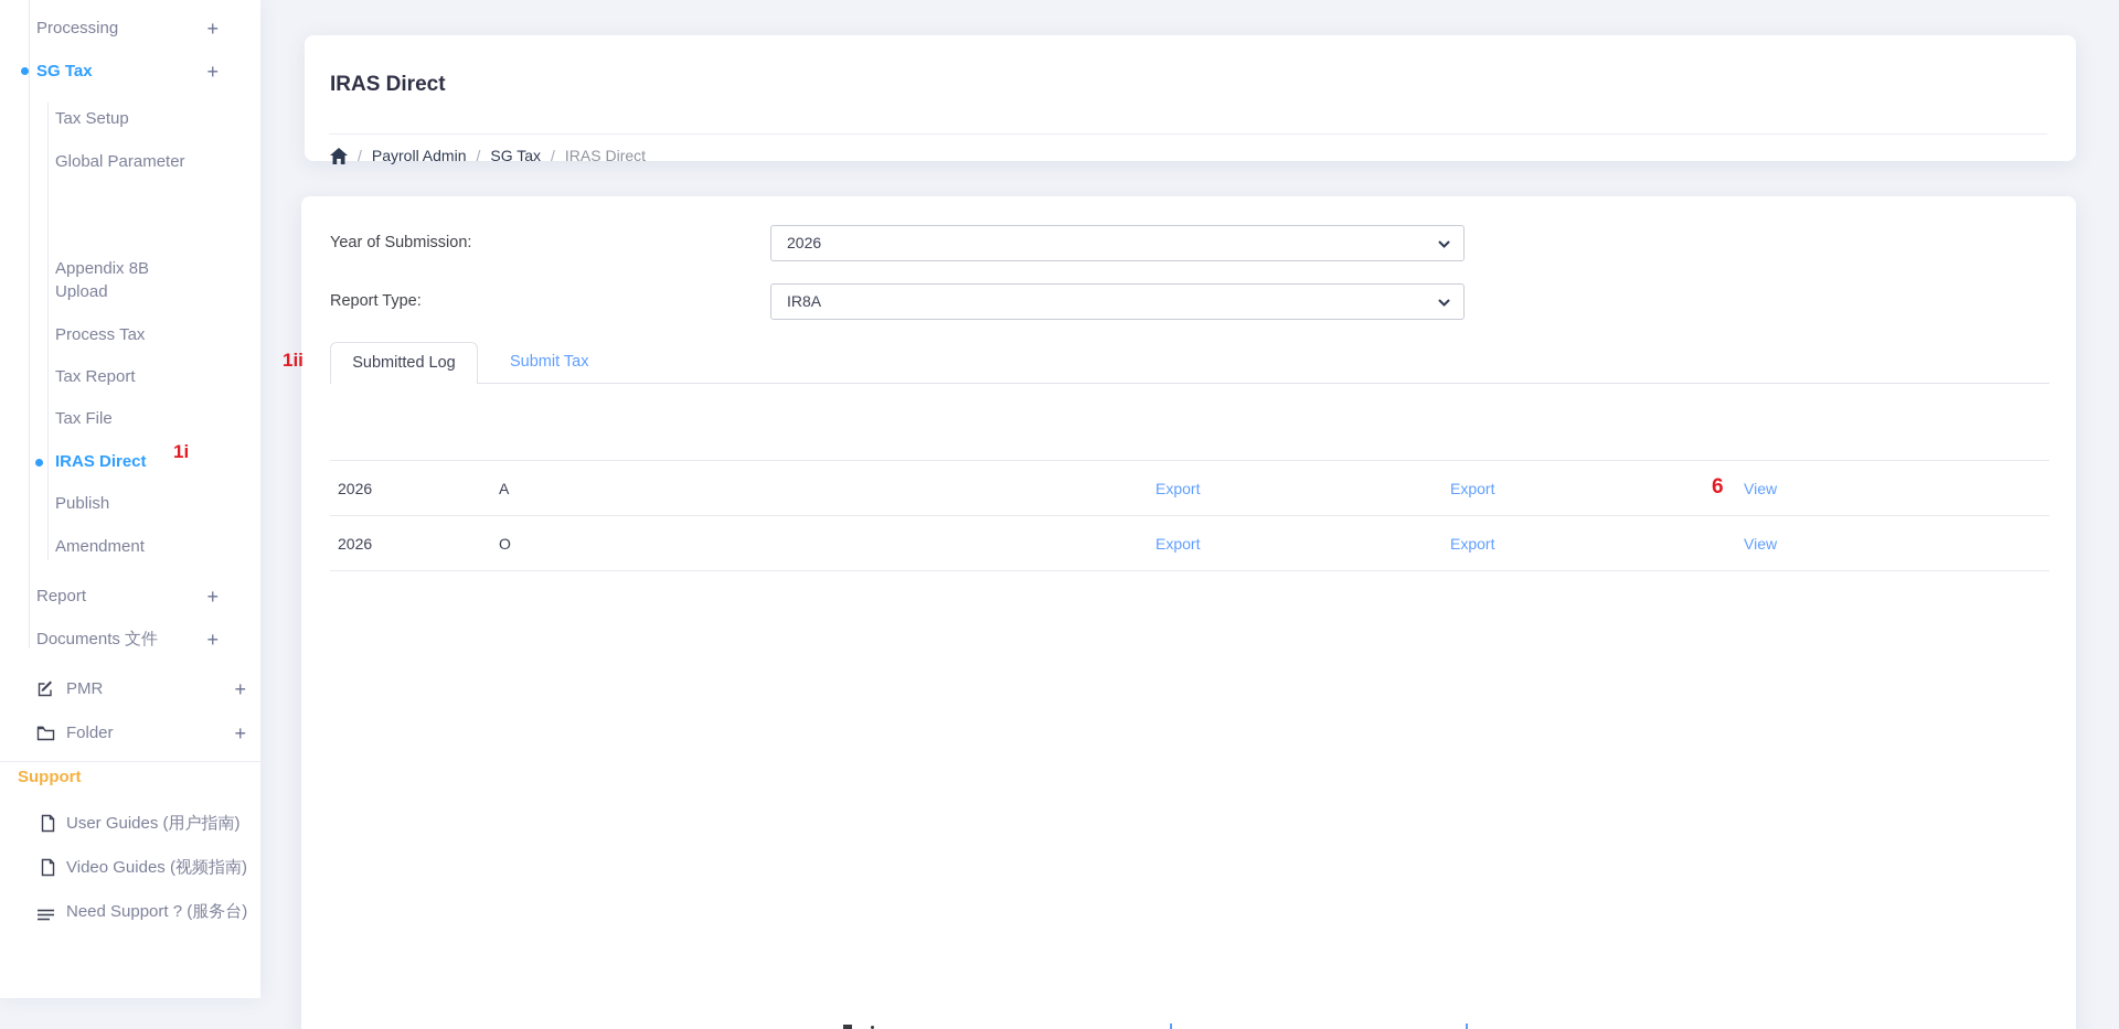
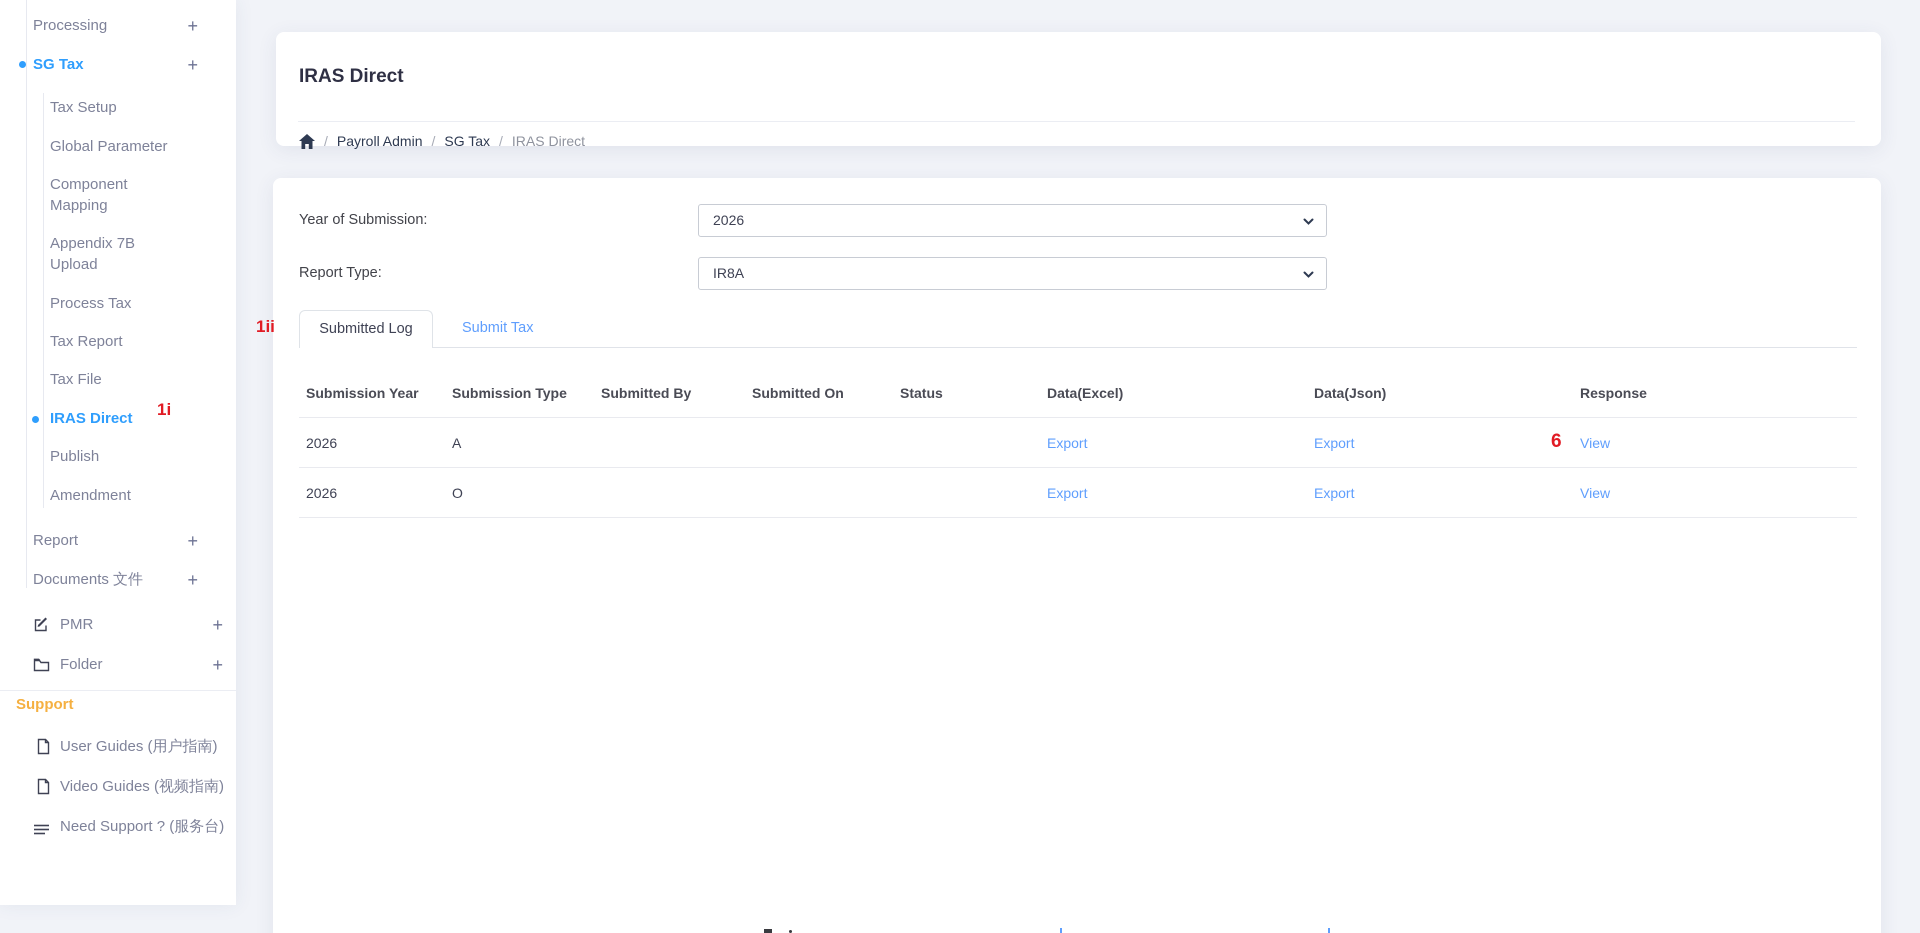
  Processing
  +
  SG Tax
  +
  Tax Setup
  Global Parameter
+ Component Mapping
- Appendix 8B Upload
+ Appendix 7B Upload
  Process Tax
  Tax Report
  Tax File
  IRAS Direct
  Publish
  Amendment
  Report
  +
  Documents 文件
  +
  PMR
  +
  Folder
  +
  Support
  User Guides (用户指南)
  Video Guides (视频指南)
  Need Support ? (服务台)
  1i
  1ii
  6
  IRAS Direct
  /
  Payroll Admin
  /
  SG Tax
  /
  IRAS Direct
  Year of Submission:
  2026
  Report Type:
  IR8A
  Submitted Log
  Submit Tax
+ Submission Year
+ Submission Type
+ Submitted By
+ Submitted On
+ Status
+ Data(Excel)
+ Data(Json)
+ Response
  2026
  A
  Export
  Export
  View
  2026
  O
  Export
  Export
  View
